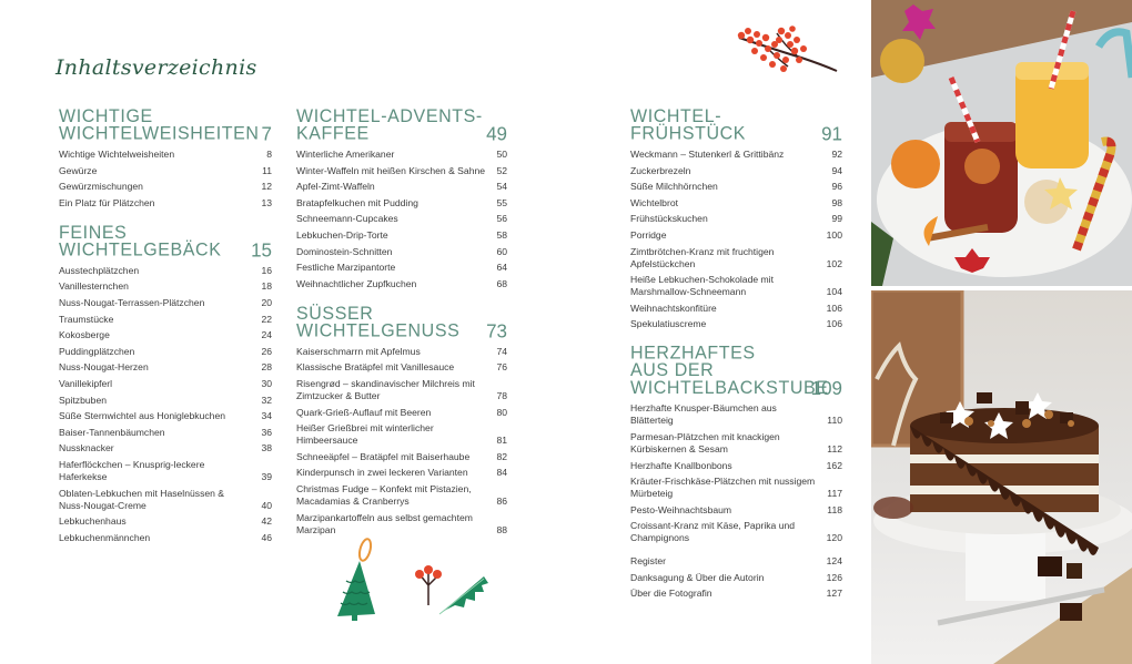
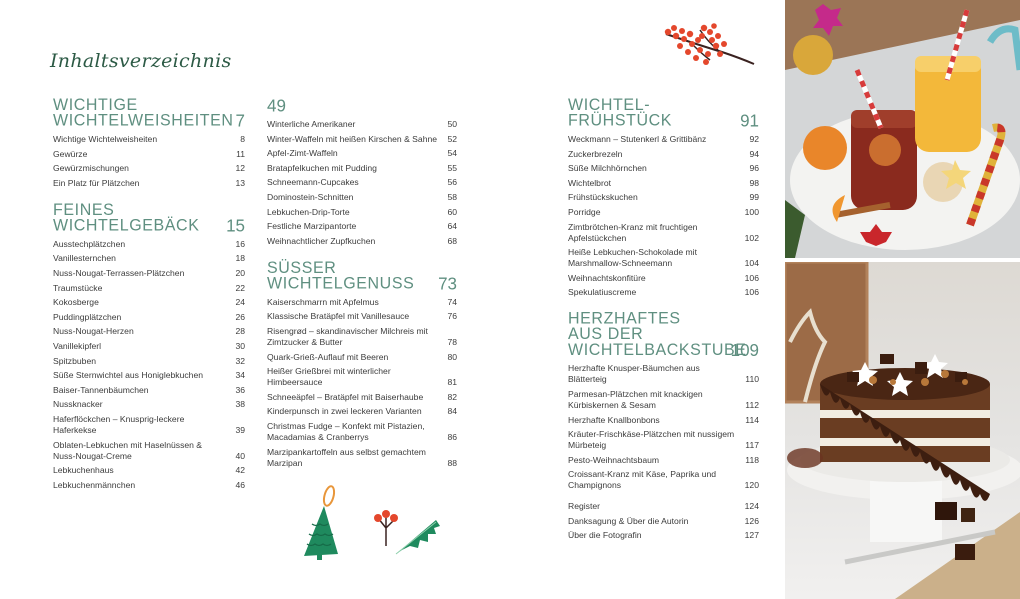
  Inhaltsverzeichnis
  WICHTIGE WICHTELWEISHEITEN
  7
  Wichtige Wichtelweisheiten
  8
  Gewürze
  11
  Gewürzmischungen
  12
  Ein Platz für Plätzchen
  13
  FEINES WICHTELGEBÄCK
  15
  Ausstechplätzchen
  16
  Vanillesternchen
  18
  Nuss-Nougat-Terrassen-Plätzchen
  20
  Traumstücke
  22
  Kokosberge
  24
  Puddingplätzchen
  26
  Nuss-Nougat-Herzen
  28
  Vanillekipferl
  30
  Spitzbuben
  32
  Süße Sternwichtel aus Honiglebkuchen
  34
  Baiser-Tannenbäumchen
  36
  Nussknacker
  38
  Haferflöckchen – Knusprig-leckere Haferkekse
  39
  Oblaten-Lebkuchen mit Haselnüssen & Nuss-Nougat-Creme
  40
  Lebkuchenhaus
  42
  Lebkuchenmännchen
  46
- WICHTEL-ADVENTS-KAFFEE
  49
  Winterliche Amerikaner
  50
  Winter-Waffeln mit heißen Kirschen & Sahne
  52
  Apfel-Zimt-Waffeln
  54
  Bratapfelkuchen mit Pudding
  55
  Schneemann-Cupcakes
  56
- Lebkuchen-Drip-Torte
+ Dominostein-Schnitten
  58
- Dominostein-Schnitten
+ Lebkuchen-Drip-Torte
  60
  Festliche Marzipantorte
  64
  Weihnachtlicher Zupfkuchen
  68
  SÜSSER WICHTELGENUSS
  73
  Kaiserschmarrn mit Apfelmus
  74
  Klassische Bratäpfel mit Vanillesauce
  76
  Risengrød – skandinavischer Milchreis mit Zimtzucker & Butter
  78
  Quark-Grieß-Auflauf mit Beeren
  80
  Heißer Grießbrei mit winterlicher Himbeersauce
  81
  Schneeäpfel – Bratäpfel mit Baiserhaube
  82
  Kinderpunsch in zwei leckeren Varianten
  84
  Christmas Fudge – Konfekt mit Pistazien, Macadamias & Cranberrys
  86
  Marzipankartoffeln aus selbst gemachtem Marzipan
  88
  WICHTEL-FRÜHSTÜCK
  91
  Weckmann – Stutenkerl & Grittibänz
  92
  Zuckerbrezeln
  94
  Süße Milchhörnchen
  96
  Wichtelbrot
  98
  Frühstückskuchen
  99
  Porridge
  100
  Zimtbrötchen-Kranz mit fruchtigen Apfelstückchen
  102
  Heiße Lebkuchen-Schokolade mit Marshmallow-Schneemann
  104
  Weihnachtskonfitüre
  106
  Spekulatiuscreme
  106
  HERZHAFTES AUS DER WICHTELBACKSTUB
  109
  Herzhafte Knusper-Bäumchen aus Blätterteig
  110
  Parmesan-Plätzchen mit knackigen Kürbiskernen & Sesam
  112
  Herzhafte Knallbonbons
- 162
+ 114
  Kräuter-Frischkäse-Plätzchen mit nussigem Mürbeteig
  117
  Pesto-Weihnachtsbaum
  118
  Croissant-Kranz mit Käse, Paprika und Champignons
  120
  Register
  124
  Danksagung & Über die Autorin
  126
  Über die Fotografin
  127
